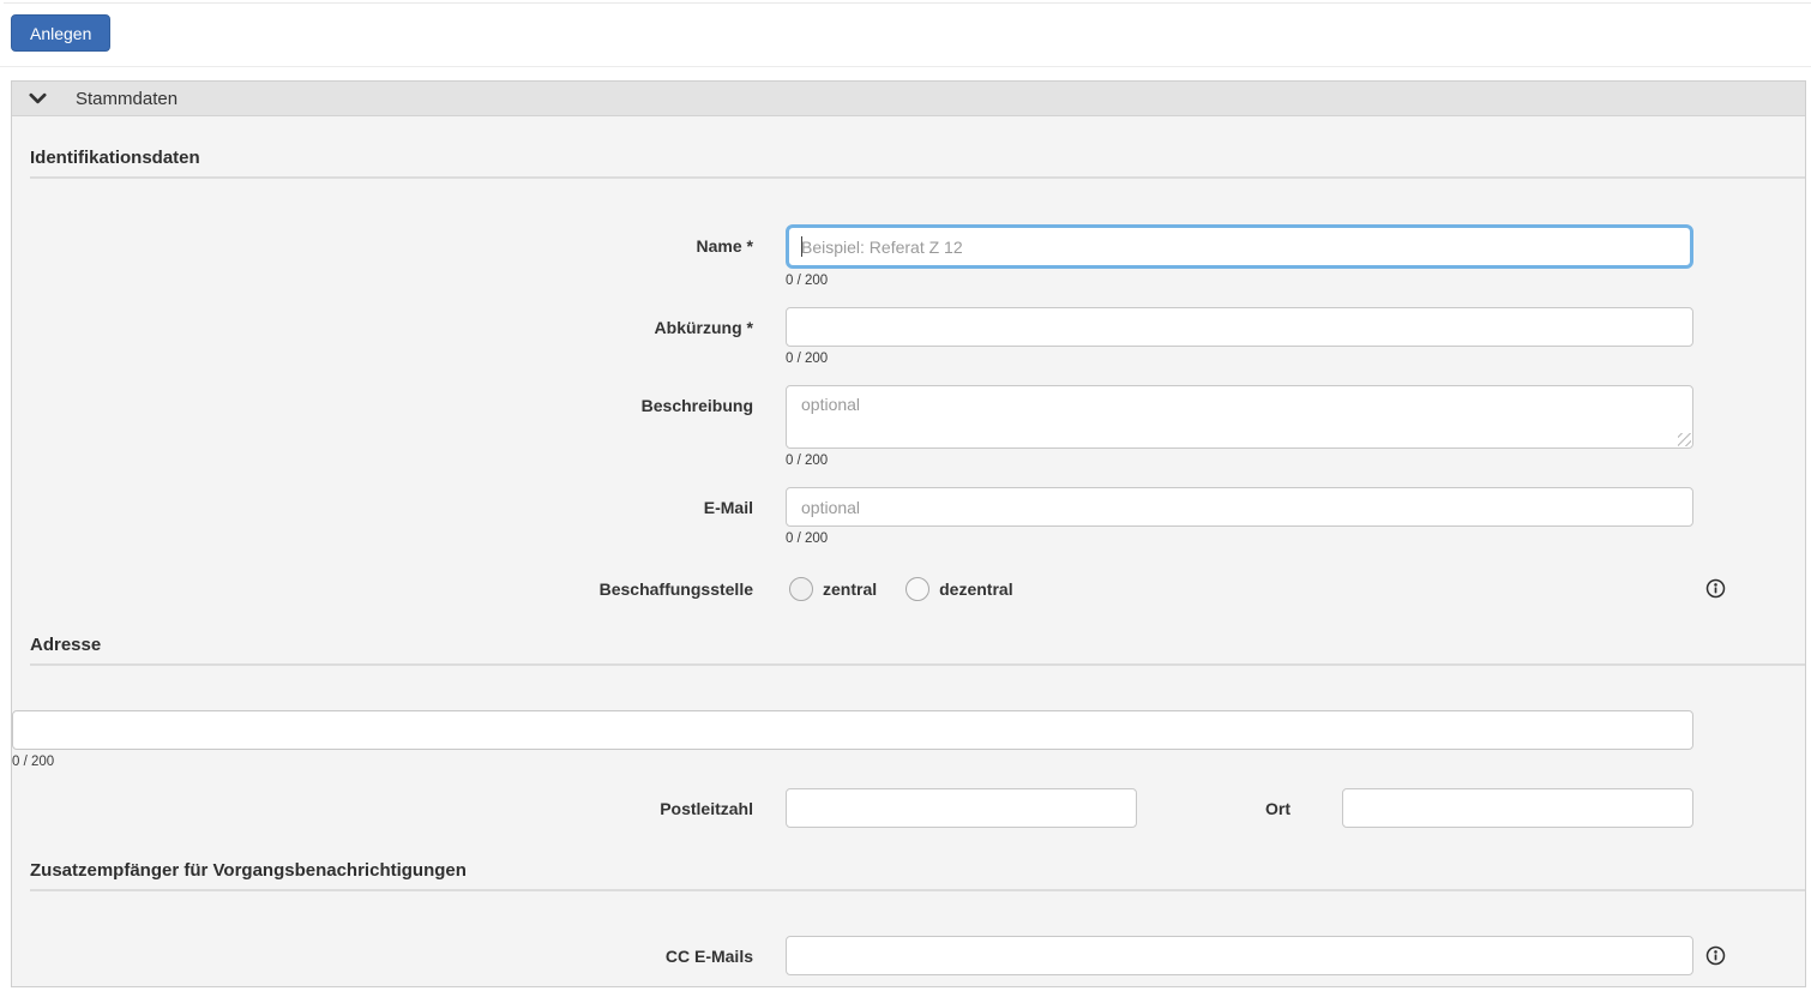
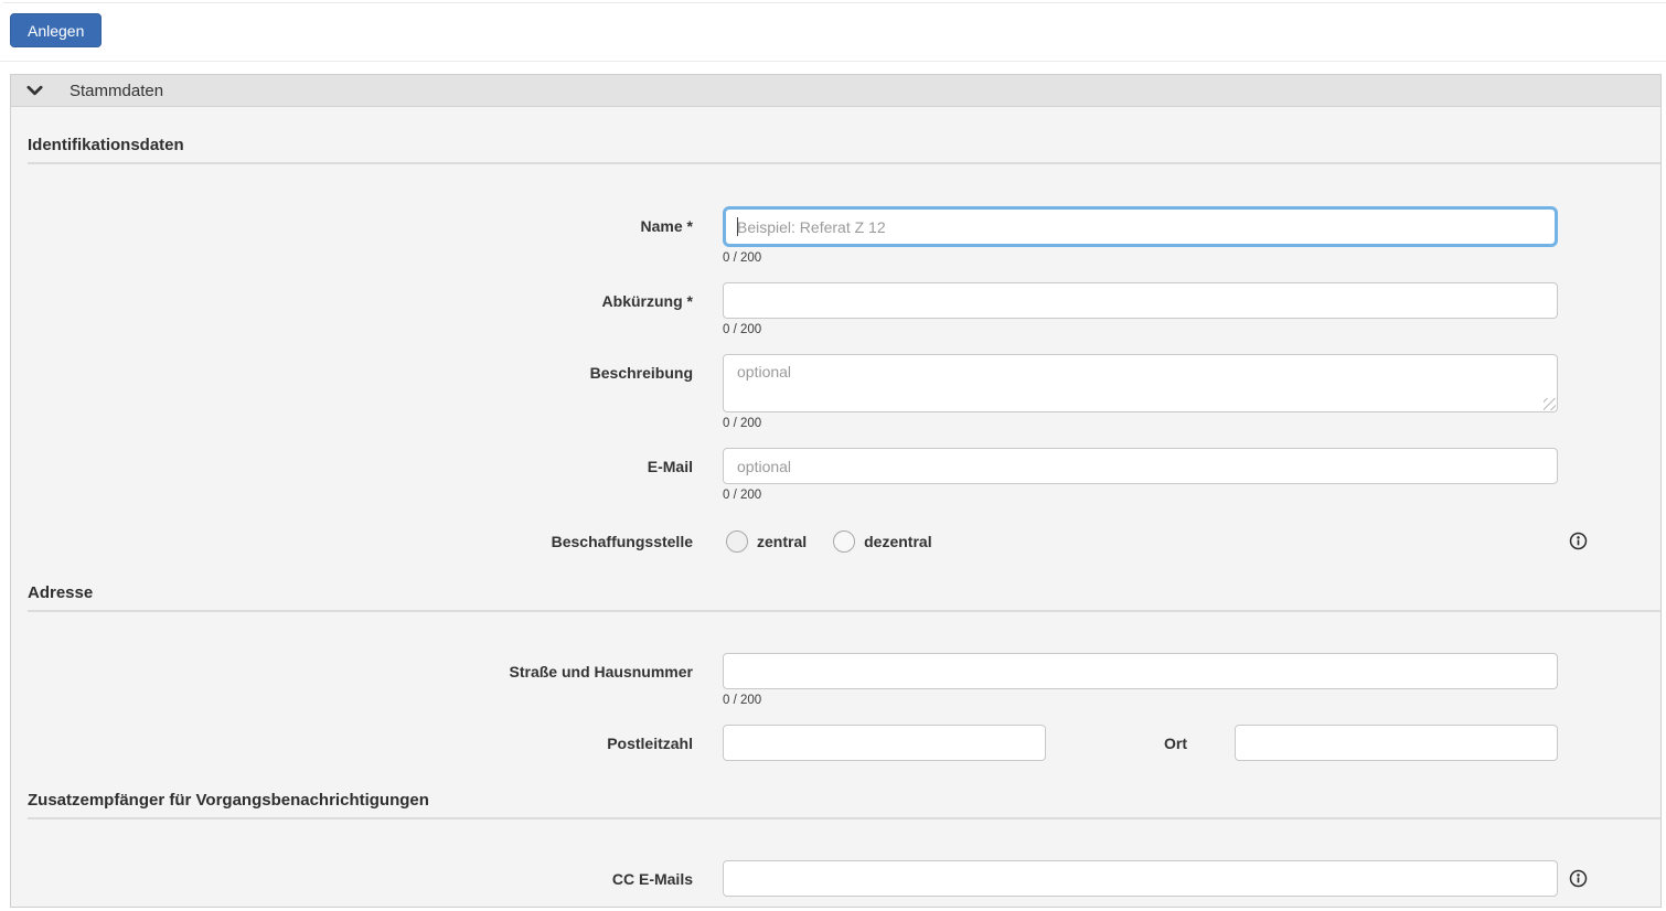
  Anlegen
  Stammdaten
  Identifikationsdaten
  Name *
  Beispiel: Referat Z 12
  0 / 200
  Abkürzung *
  0 / 200
  Beschreibung
  optional
  0 / 200
  E-Mail
  optional
  0 / 200
  Beschaffungsstelle
  zentral
  dezentral
  Adresse
+ Straße und Hausnummer
  0 / 200
  Postleitzahl
  Ort
  Zusatzempfänger für Vorgangsbenachrichtigungen
  CC E-Mails
